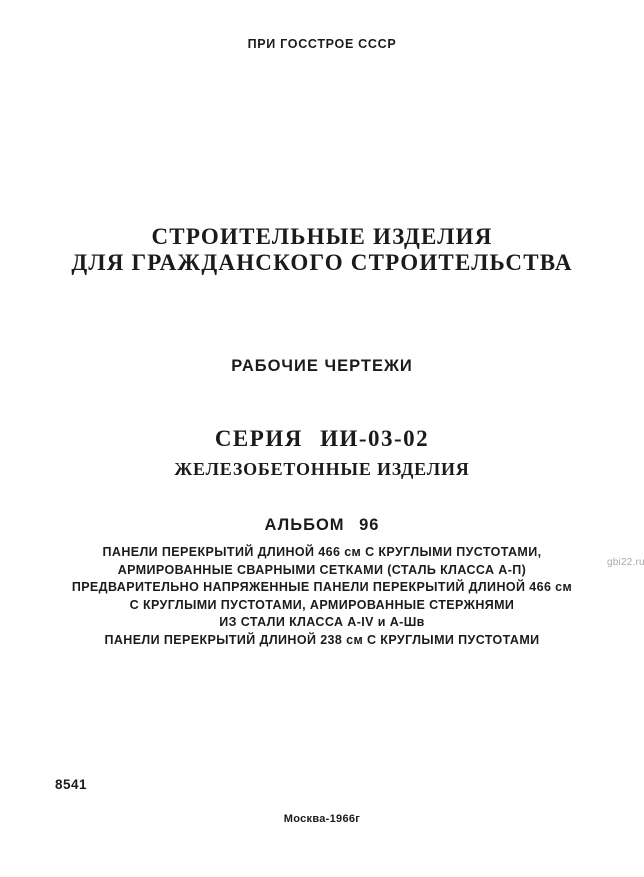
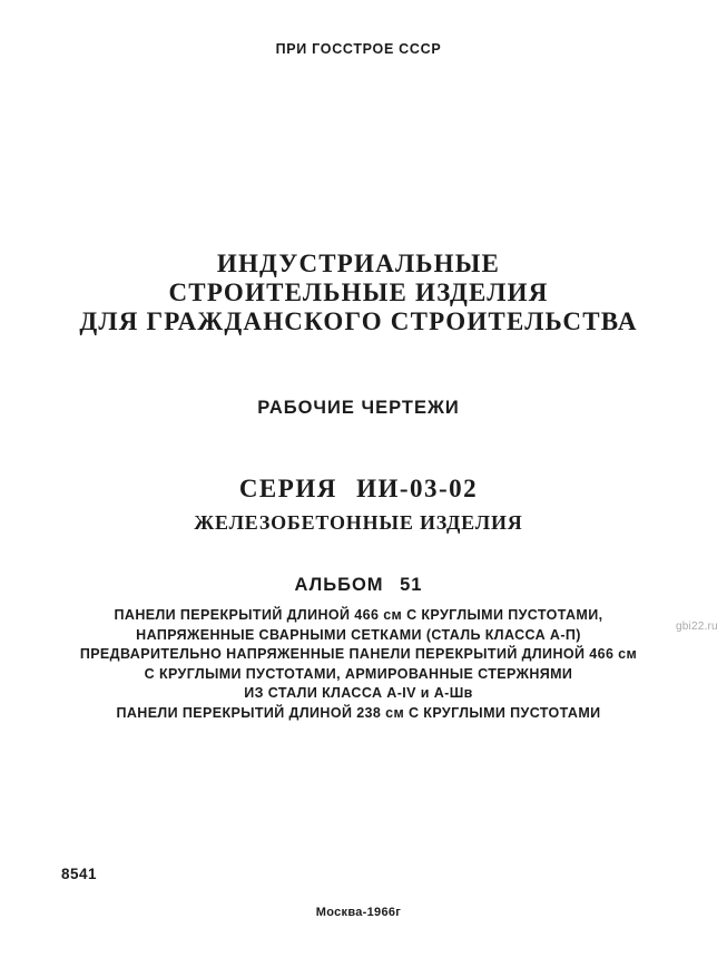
  ПРИ ГОССТРОЕ СССР
+ ИНДУСТРИАЛЬНЫЕ
  СТРОИТЕЛЬНЫЕ ИЗДЕЛИЯ
  ДЛЯ ГРАЖДАНСКОГО СТРОИТЕЛЬСТВА
  РАБОЧИЕ ЧЕРТЕЖИ
  СЕРИЯ ИИ-03-02
  ЖЕЛЕЗОБЕТОННЫЕ ИЗДЕЛИЯ
- АЛЬБОМ 96
+ АЛЬБОМ 51
  ПАНЕЛИ ПЕРЕКРЫТИЙ ДЛИНОЙ 466 см С КРУГЛЫМИ ПУСТОТАМИ,
- АРМИРОВАННЫЕ СВАРНЫМИ СЕТКАМИ (СТАЛЬ КЛАССА А-П)
+ НАПРЯЖЕННЫЕ СВАРНЫМИ СЕТКАМИ (СТАЛЬ КЛАССА А-П)
  ПРЕДВАРИТЕЛЬНО НАПРЯЖЕННЫЕ ПАНЕЛИ ПЕРЕКРЫТИЙ ДЛИНОЙ 466 см
  С КРУГЛЫМИ ПУСТОТАМИ, АРМИРОВАННЫЕ СТЕРЖНЯМИ
  ИЗ СТАЛИ КЛАССА А-IV и А-Шв
  ПАНЕЛИ ПЕРЕКРЫТИЙ ДЛИНОЙ 238 см С КРУГЛЫМИ ПУСТОТАМИ
  gbi22.ru
  8541
  Москва-1966г
